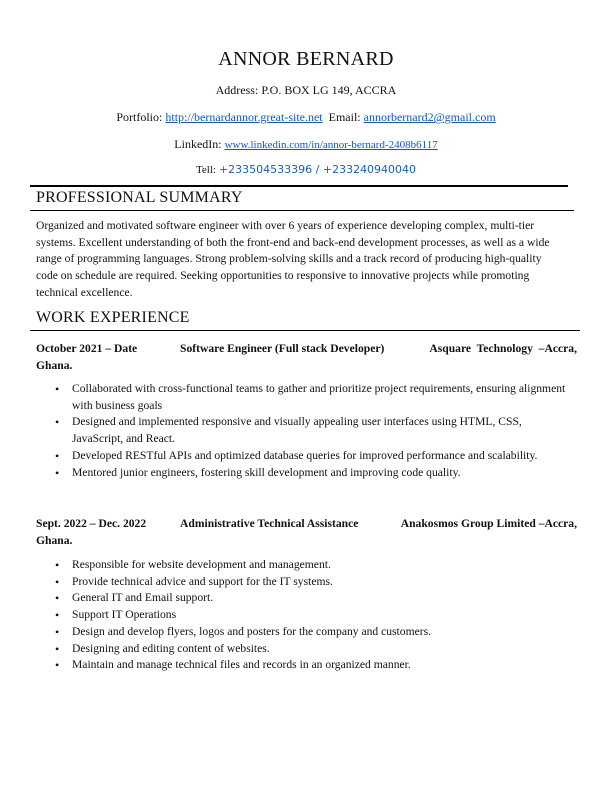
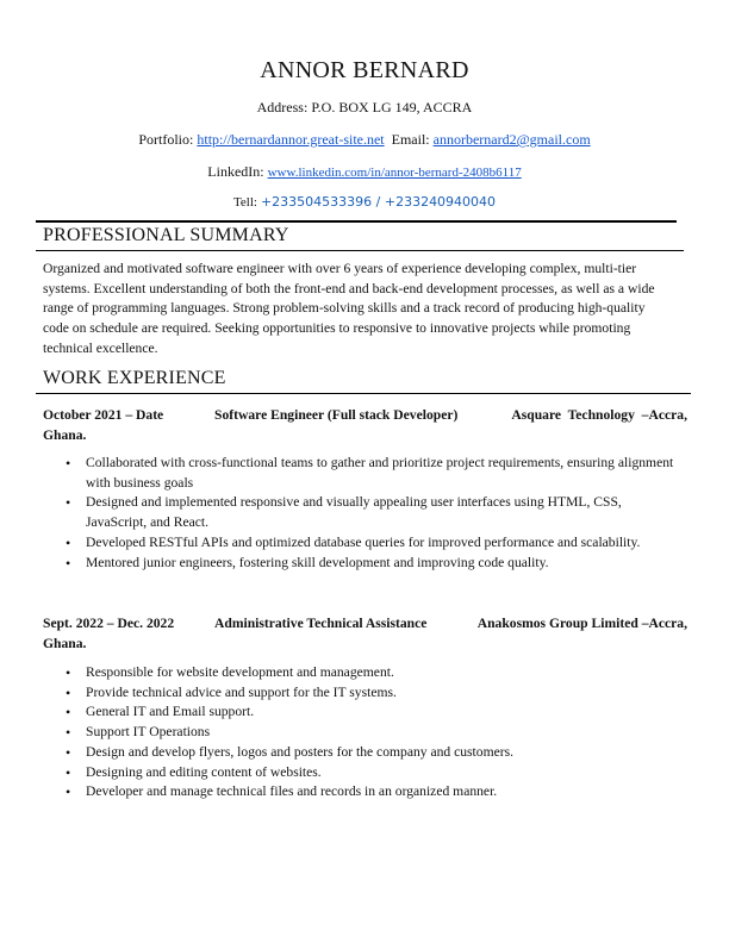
  ANNOR BERNARD
  Address: P.O. BOX LG 149, ACCRA
  Portfolio: http://bernardannor.great-site.net Email: annorbernard2@gmail.com
  LinkedIn: www.linkedin.com/in/annor-bernard-2408b6117
  Tell: +233504533396 / +233240940040
  PROFESSIONAL SUMMARY
  Organized and motivated software engineer with over 6 years of experience developing complex, multi-tier
  systems. Excellent understanding of both the front-end and back-end development processes, as well as a wide
  range of programming languages. Strong problem-solving skills and a track record of producing high-quality
  code on schedule are required. Seeking opportunities to responsive to innovative projects while promoting
  technical excellence.
  WORK EXPERIENCE
  October 2021 – Date
  Software Engineer (Full stack Developer)
  Asquare Technology –Accra,
  Ghana.
  Collaborated with cross-functional teams to gather and prioritize project requirements, ensuring alignment with business goals
  Designed and implemented responsive and visually appealing user interfaces using HTML, CSS, JavaScript, and React.
  Developed RESTful APIs and optimized database queries for improved performance and scalability.
  Mentored junior engineers, fostering skill development and improving code quality.
  Sept. 2022 – Dec. 2022
  Administrative Technical Assistance
  Anakosmos Group Limited –Accra,
  Ghana.
  Responsible for website development and management.
  Provide technical advice and support for the IT systems.
  General IT and Email support.
  Support IT Operations
  Design and develop flyers, logos and posters for the company and customers.
  Designing and editing content of websites.
- Maintain and manage technical files and records in an organized manner.
+ Developer and manage technical files and records in an organized manner.
